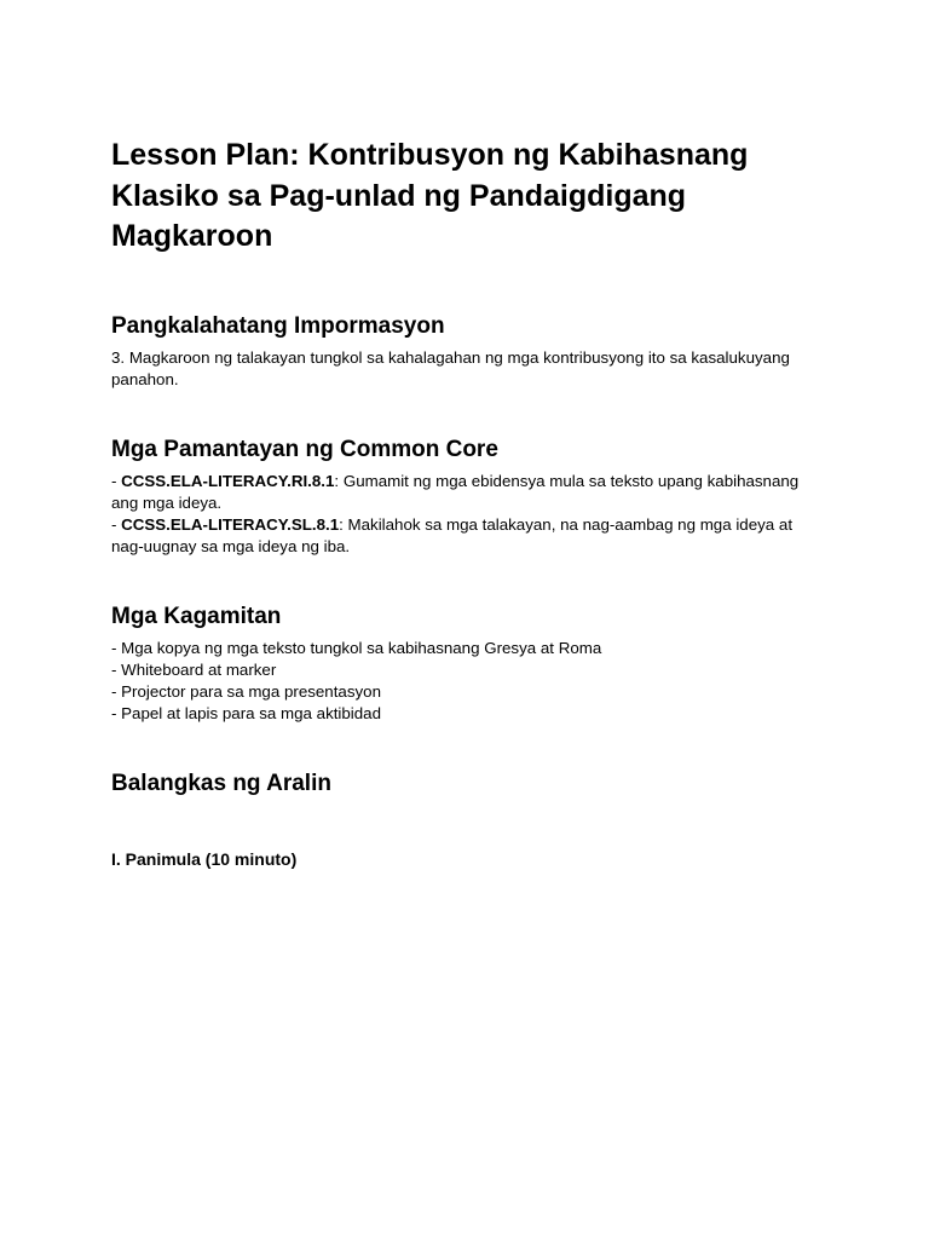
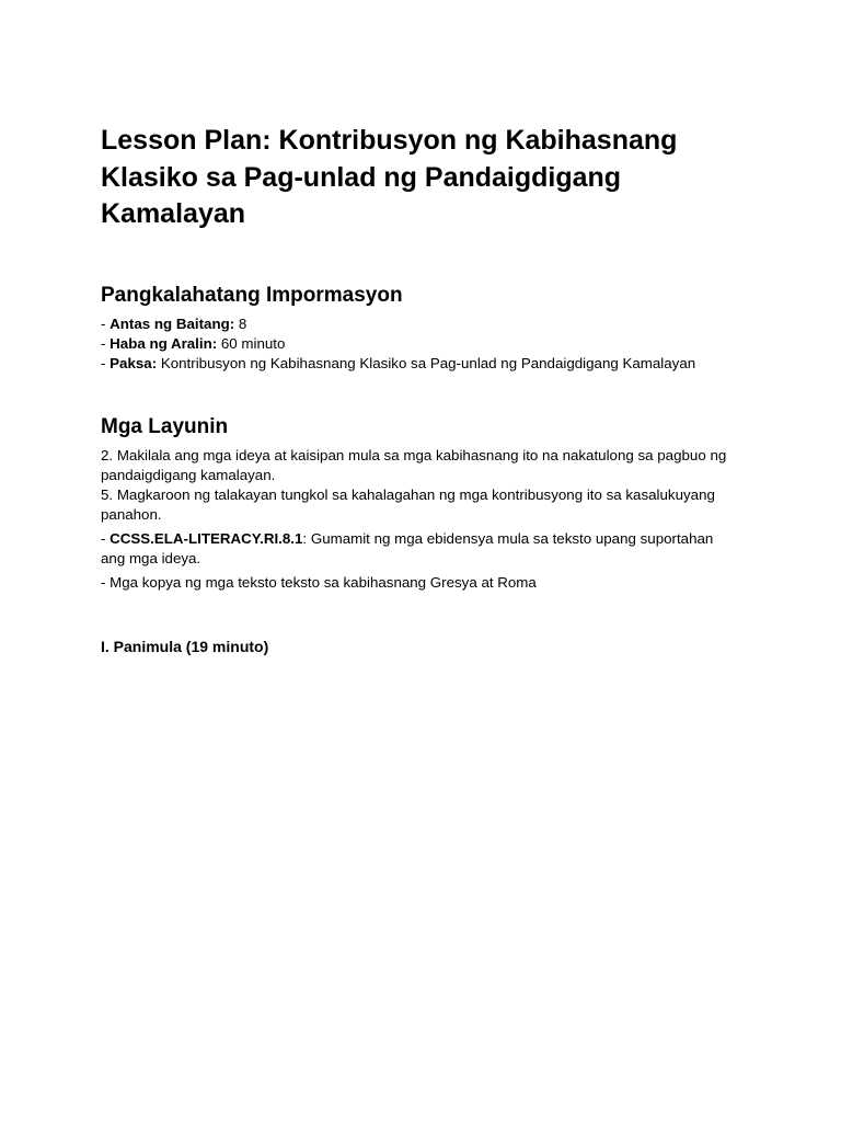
- Lesson Plan: Kontribusyon ng Kabihasnang Klasiko sa Pag-unlad ng Pandaigdigang Magkaroon
+ Lesson Plan: Kontribusyon ng Kabihasnang Klasiko sa Pag-unlad ng Pandaigdigang Kamalayan
  Pangkalahatang Impormasyon
+ - Antas ng Baitang: 8
+ - Haba ng Aralin: 60 minuto
+ - Paksa: Kontribusyon ng Kabihasnang Klasiko sa Pag-unlad ng Pandaigdigang Kamalayan
+ Mga Layunin
+ 2. Makilala ang mga ideya at kaisipan mula sa mga kabihasnang ito na nakatulong sa pagbuo ng pandaigdigang kamalayan.
- 3. Magkaroon ng talakayan tungkol sa kahalagahan ng mga kontribusyong ito sa kasalukuyang panahon.
+ 5. Magkaroon ng talakayan tungkol sa kahalagahan ng mga kontribusyong ito sa kasalukuyang panahon.
- Mga Pamantayan ng Common Core
- - CCSS.ELA-LITERACY.RI.8.1: Gumamit ng mga ebidensya mula sa teksto upang kabihasnang ang mga ideya.
+ - CCSS.ELA-LITERACY.RI.8.1: Gumamit ng mga ebidensya mula sa teksto upang suportahan ang mga ideya.
- - CCSS.ELA-LITERACY.SL.8.1: Makilahok sa mga talakayan, na nag-aambag ng mga ideya at nag-uugnay sa mga ideya ng iba.
- Mga Kagamitan
- - Mga kopya ng mga teksto tungkol sa kabihasnang Gresya at Roma
+ - Mga kopya ng mga teksto teksto sa kabihasnang Gresya at Roma
- - Whiteboard at marker
- - Projector para sa mga presentasyon
- - Papel at lapis para sa mga aktibidad
- Balangkas ng Aralin
- I. Panimula (10 minuto)
+ I. Panimula (19 minuto)
